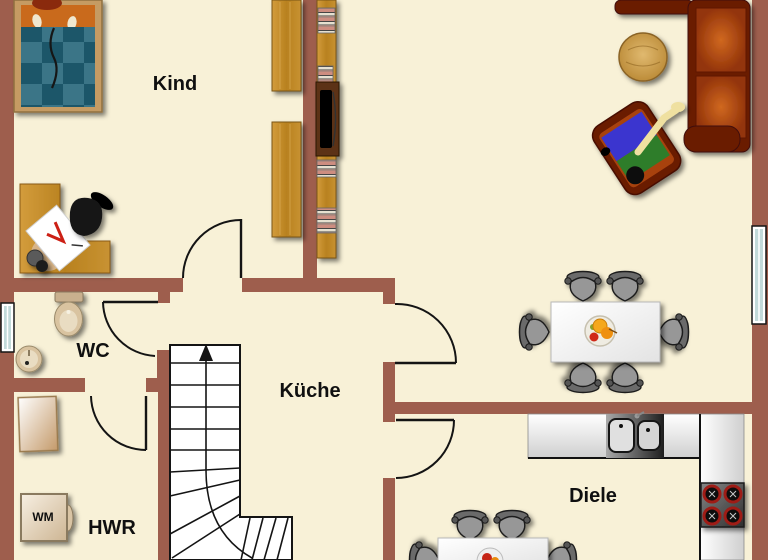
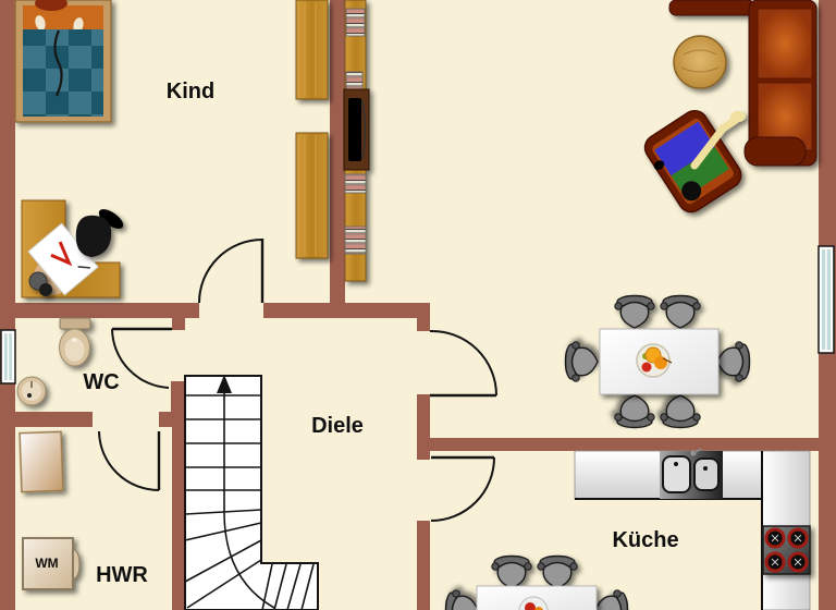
  WM
  Kind
  WC
- Küche
+ Diele
  HWR
- Diele
+ Küche
